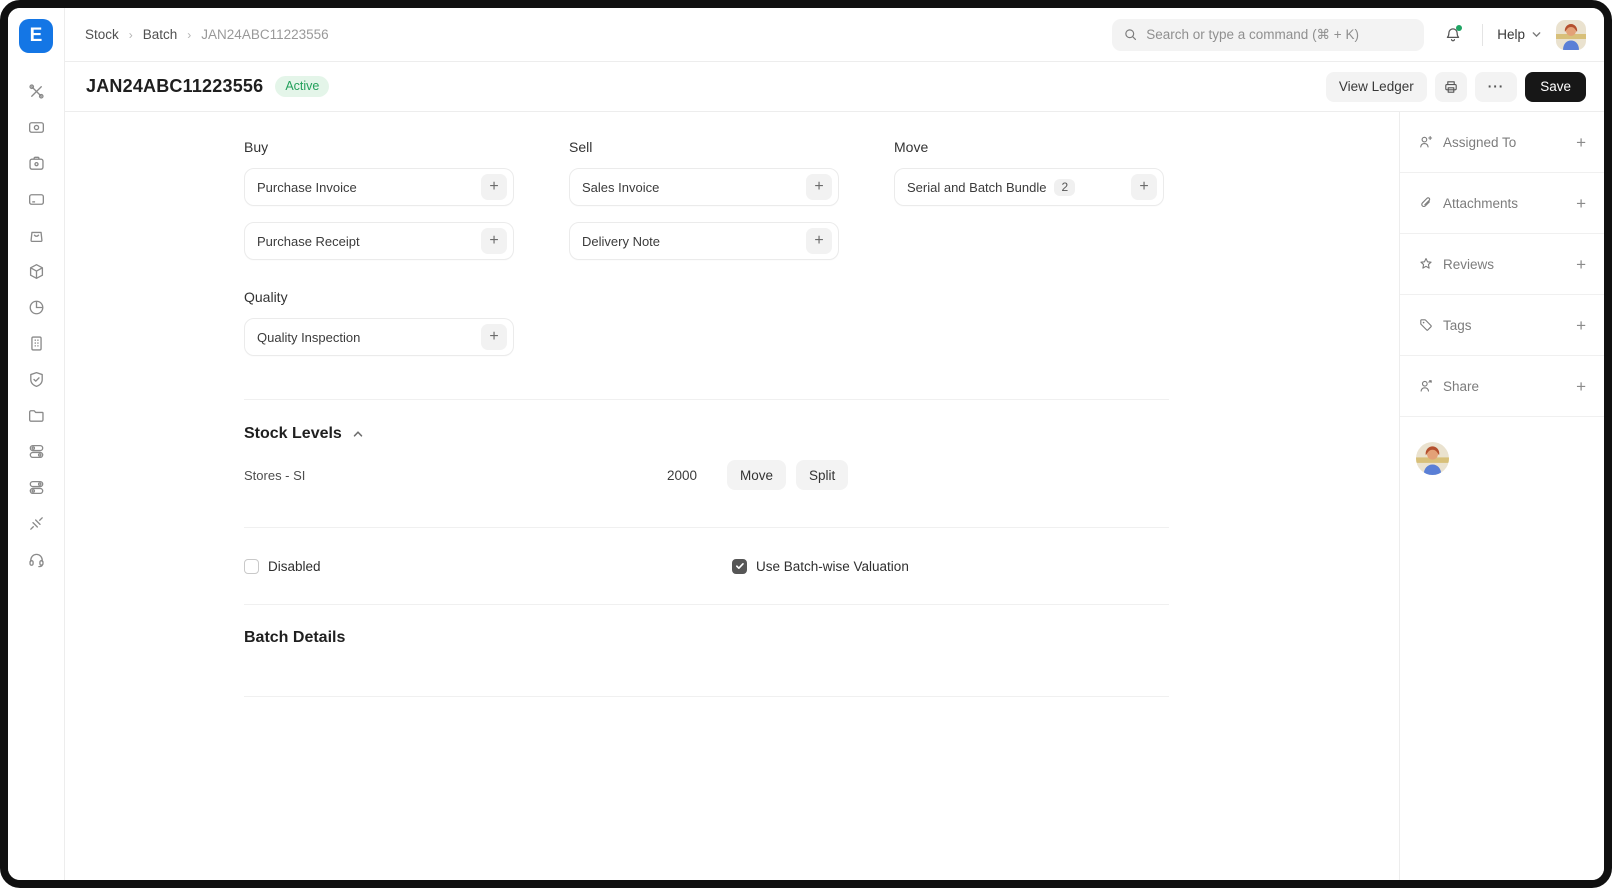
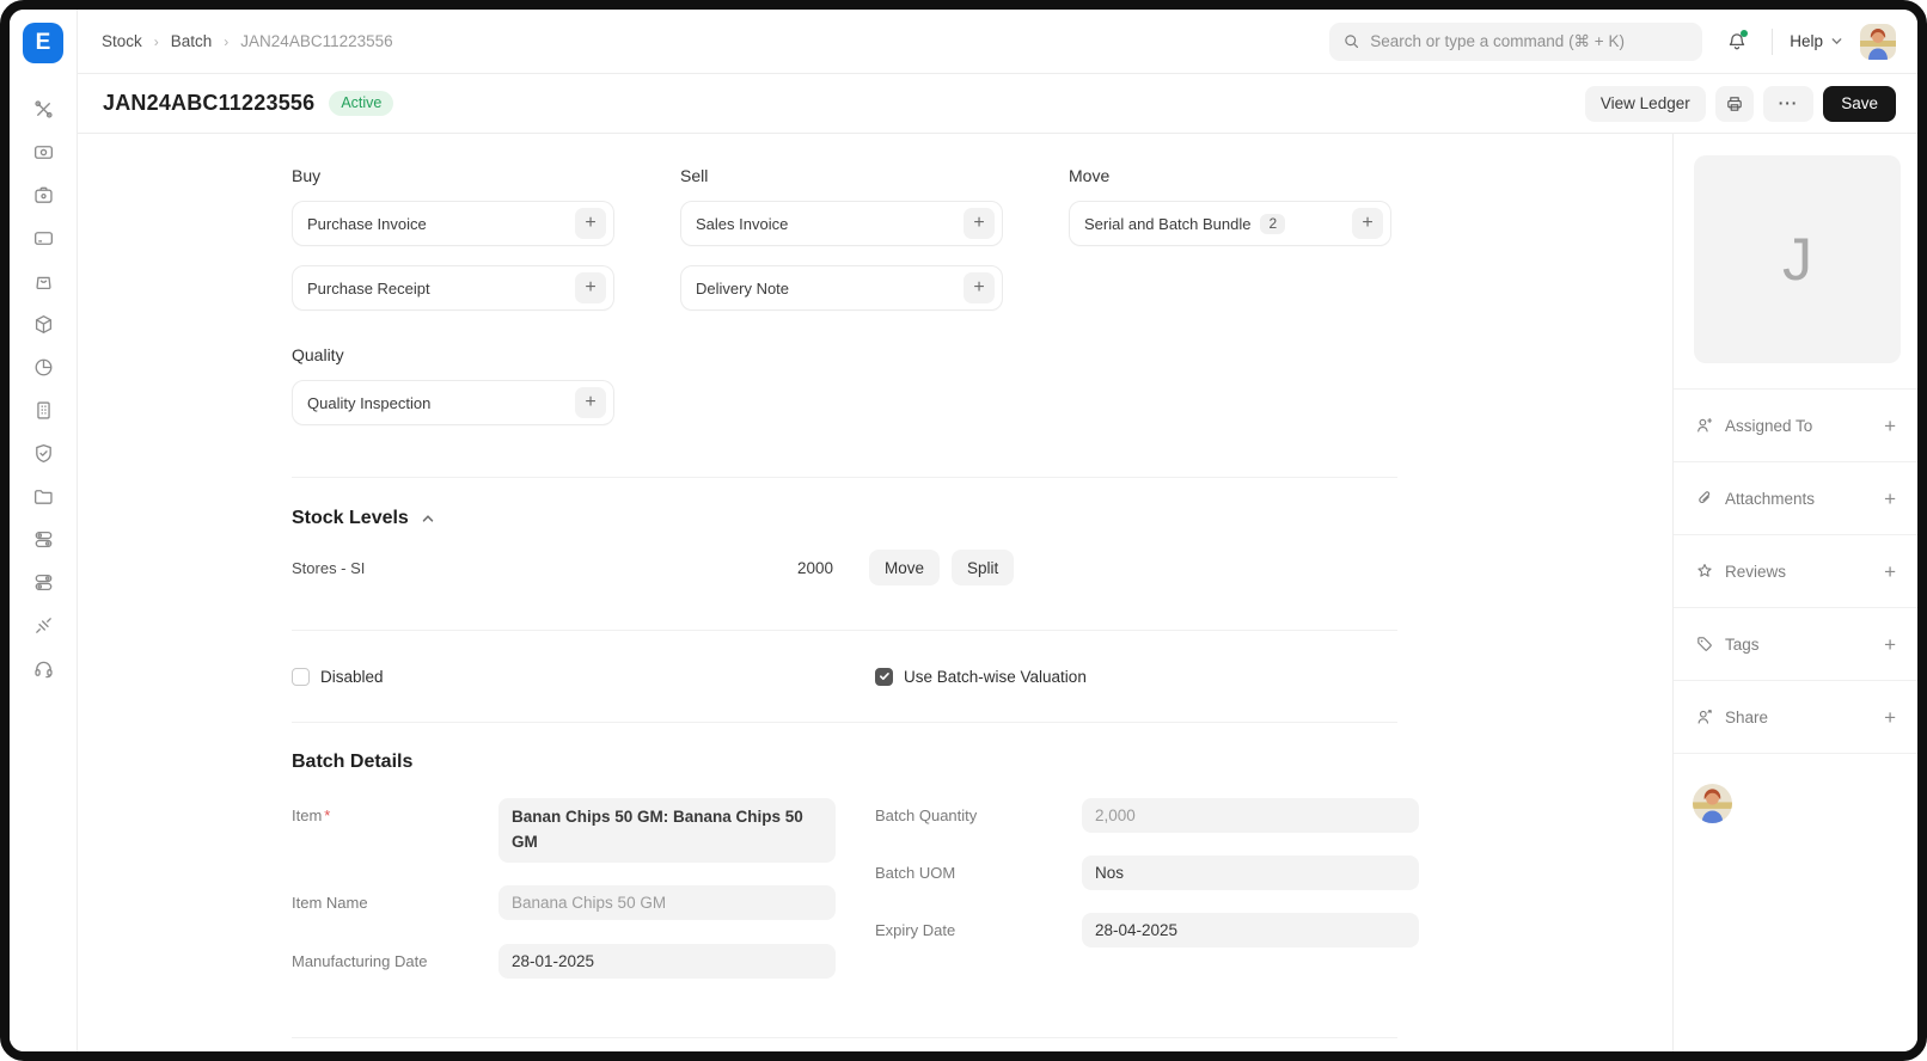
  E
  Stock
  ›
  Batch
  ›
  JAN24ABC11223556
  Search or type a command (⌘ + K)
  Help
  JAN24ABC11223556
  Active
  View Ledger
  ···
  Save
  Buy
  Purchase Invoice
  +
  Purchase Receipt
  +
  Quality
  Quality Inspection
  +
  Sell
  Sales Invoice
  +
  Delivery Note
  +
  Move
  Serial and Batch Bundle
  2
  +
  Stock Levels
  Stores - SI
  2000
  Move
  Split
  Disabled
  Use Batch-wise Valuation
  Batch Details
+ Item *
+ Banan Chips 50 GM: Banana Chips 50 GM
+ Item Name
+ Banana Chips 50 GM
+ Manufacturing Date
+ 28-01-2025
+ Batch Quantity
+ 2,000
+ Batch UOM
+ Nos
+ Expiry Date
+ 28-04-2025
+ J
  Assigned To
  +
  Attachments
  +
  Reviews
  +
  Tags
  +
  Share
  +
